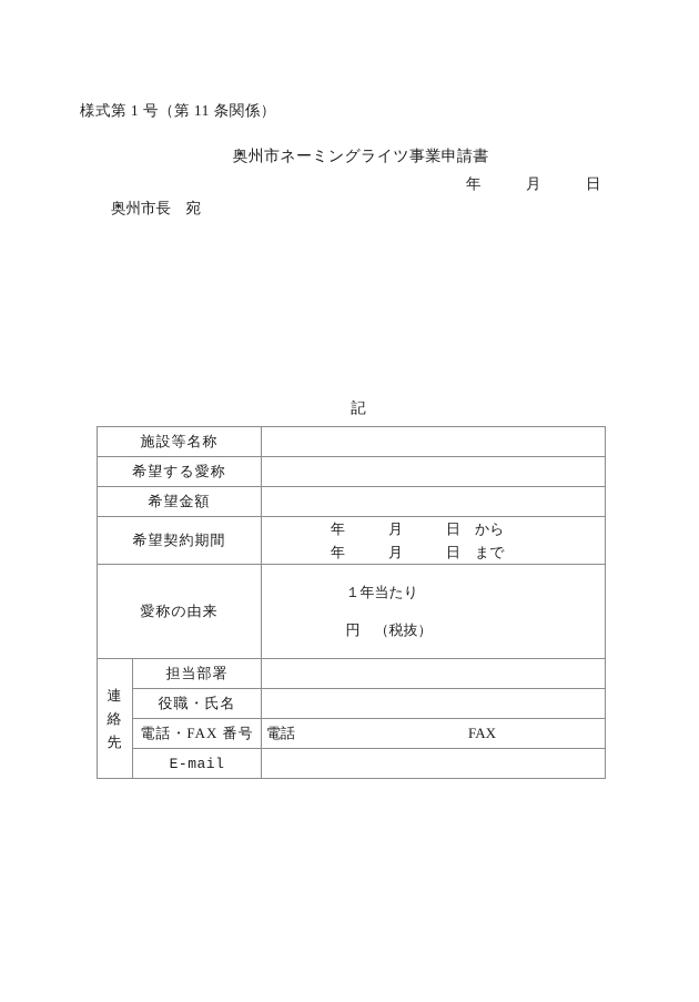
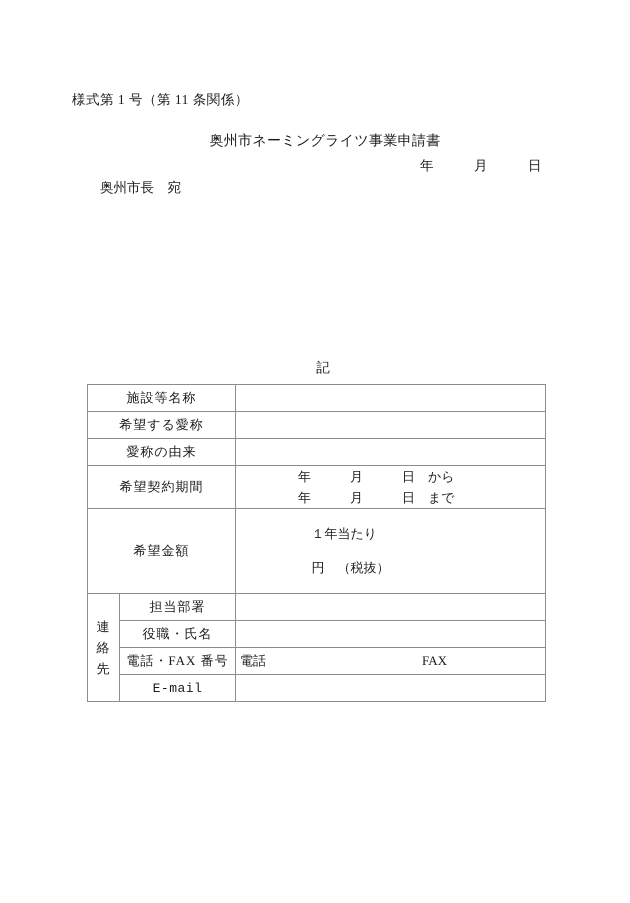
  様式第 1 号（第 11 条関係）
  奥州市ネーミングライツ事業申請書
  年 月 日
  奥州市長 宛
  記
  施設等名称
  希望する愛称
- 希望金額
+ 愛称の由来
  希望契約期間	年 月 日 から 年 月 日 まで
- 愛称の由来	１年当たり 円 （税抜）
+ 希望金額	１年当たり 円 （税抜）
  連 絡 先	担当部署
  役職・氏名
  電話・FAX 番号	電話 FAX
  E-mail
